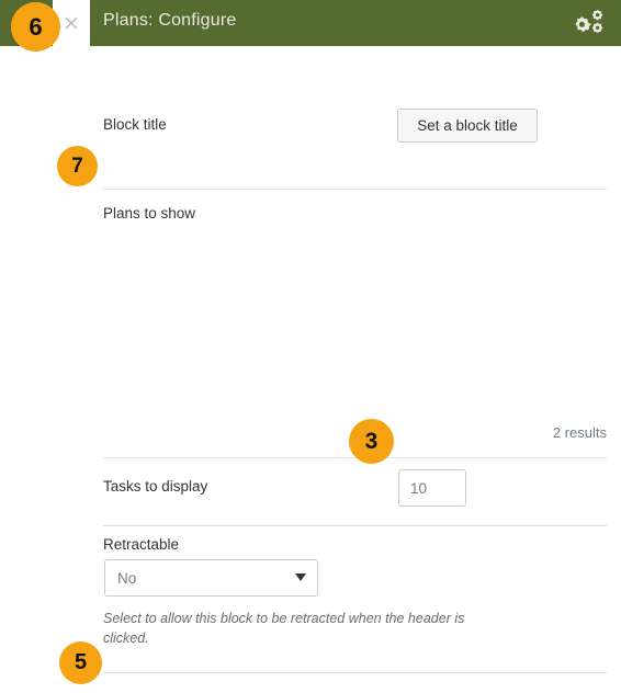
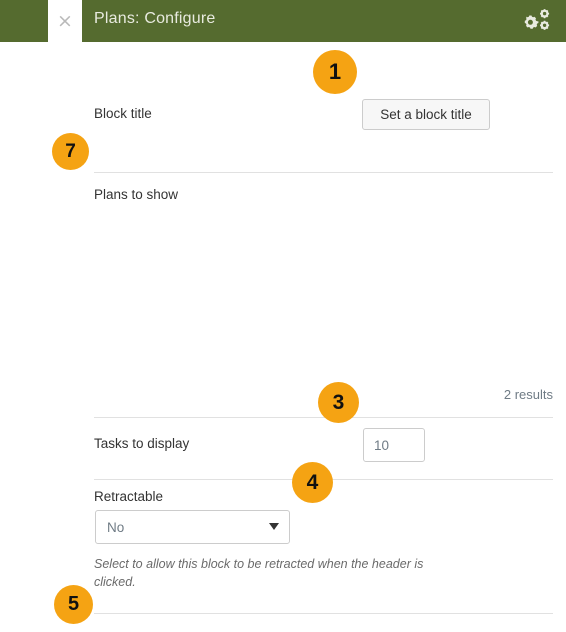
  ×
  Plans: Configure
  Block title
  Set a block title
  Plans to show
  2 results
  Tasks to display
  10
  Retractable
  No
  Select to allow this block to be retracted when the header is clicked.
+ 1
  7
  3
+ 4
  5
- 6
